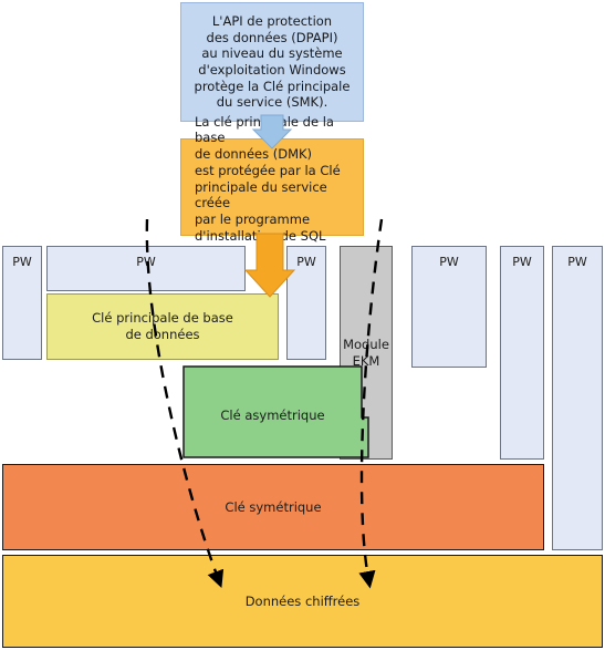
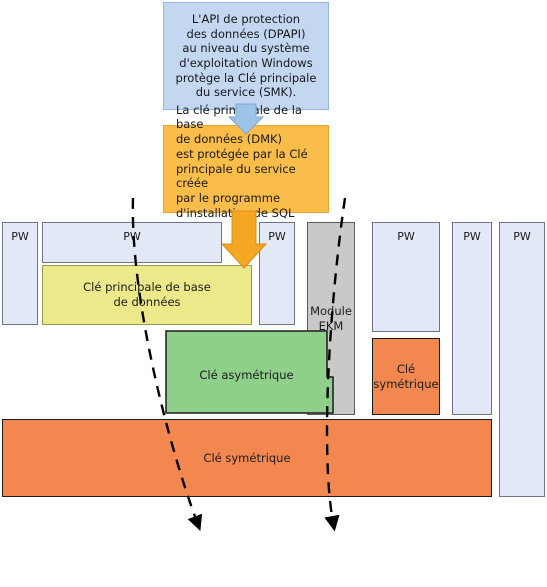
  L'API de protection
  des données (DPAPI)
  au niveau du système
  d'exploitation Windows
  protège la Clé principale
  du service (SMK).
  de données (DMK)
  est protégée par la Clé
  principale du service créée
  par le programme
  PW
  PW
  PW
  PW
  PW
  PW
  Clé principale de base
  de données
  Module
  EKM
  Clé asymétrique
+ Clé
+ symétrique
  Clé symétrique
- Données chiffrées
